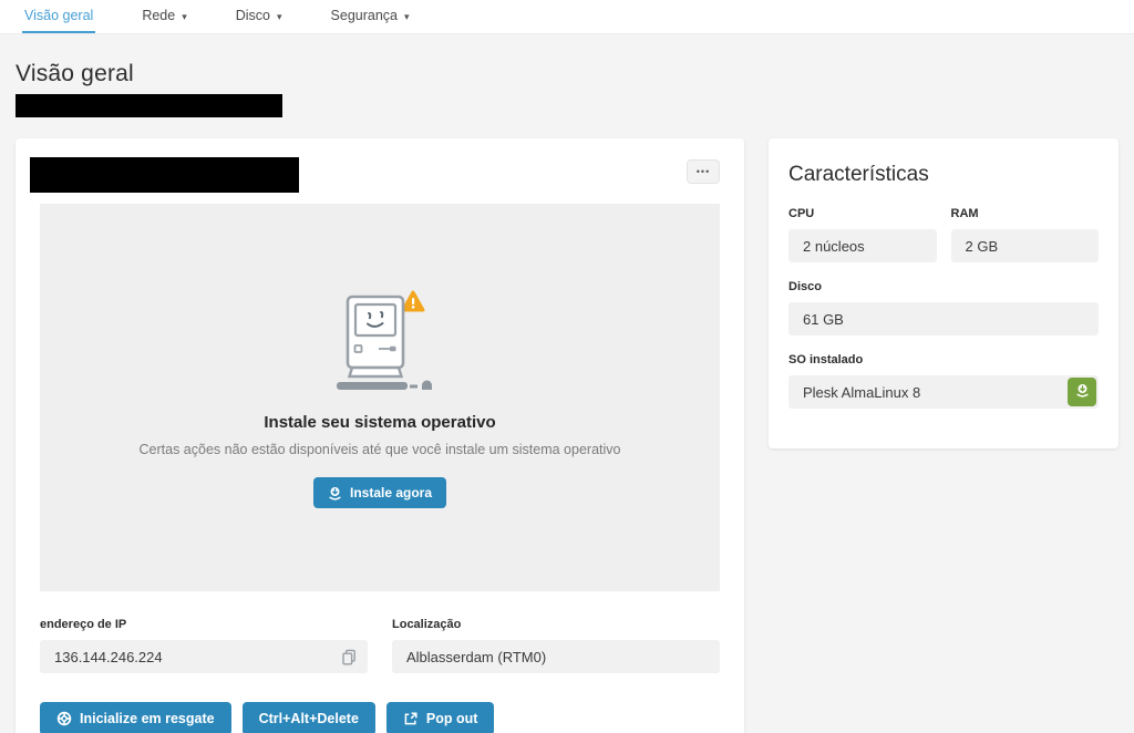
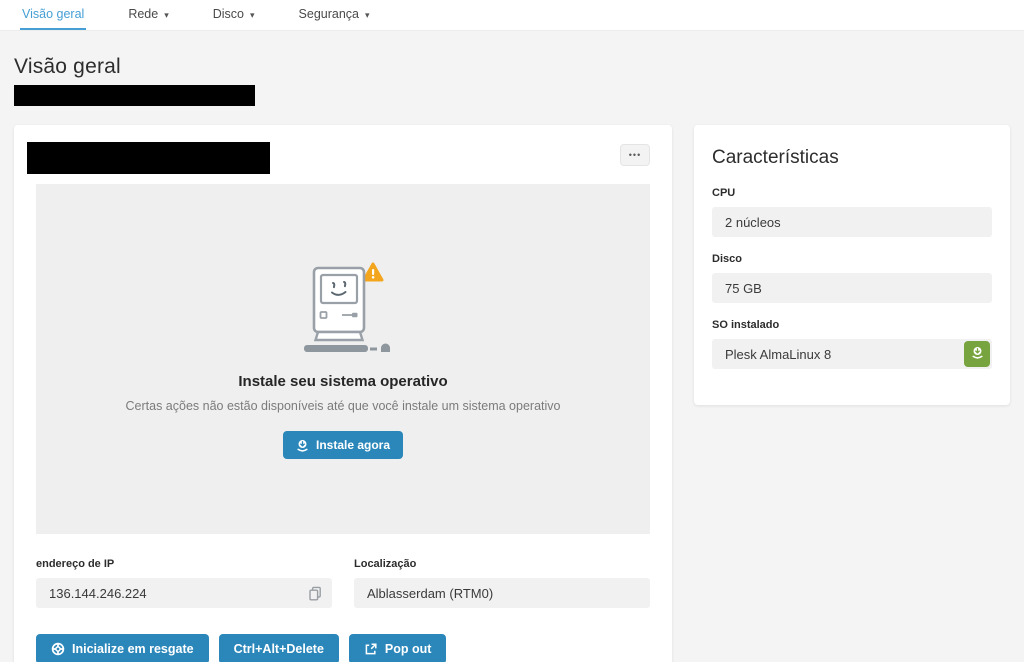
  Visão geral
  Rede
  ▾
  Disco
  ▾
  Segurança
  ▾
  Visão geral
  •••
  Instale seu sistema operativo
  Certas ações não estão disponíveis até que você instale um sistema operativo
  Instale agora
  endereço de IP
  136.144.246.224
  Localização
  Alblasserdam (RTM0)
  Inicialize em resgate
  Ctrl+Alt+Delete
  Pop out
  Características
  CPU
  2 núcleos
- RAM
- 2 GB
  Disco
- 61 GB
+ 75 GB
  SO instalado
  Plesk AlmaLinux 8
